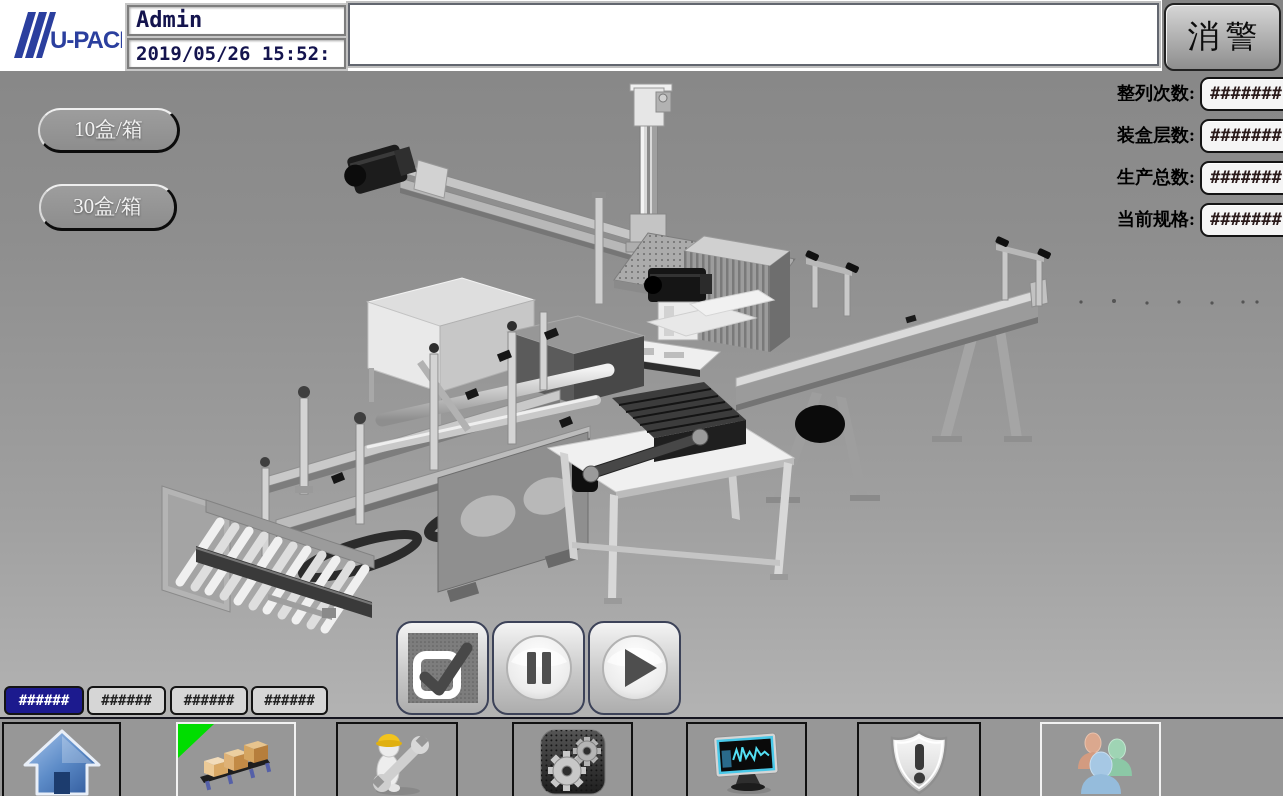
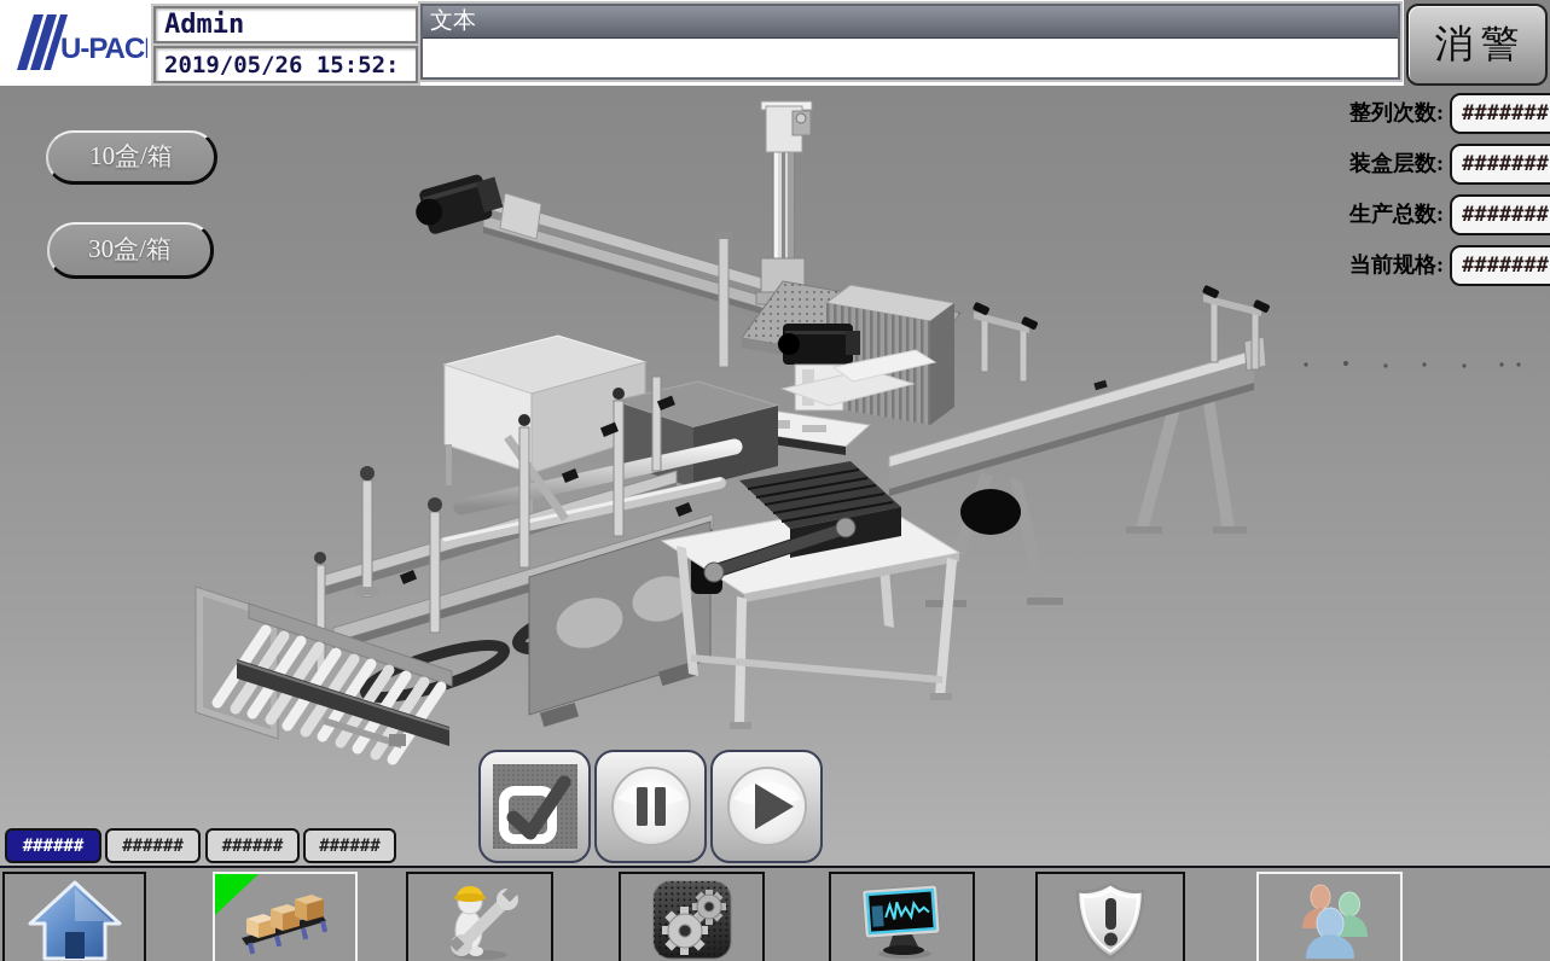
  U-PAC
  Admin
  2019/05/26 15:52:
+ 文本
  消警
  整列次数:
  #######
  装盒层数:
  #######
  生产总数:
  #######
  当前规格:
  #######
  10盒/箱
  30盒/箱
  ######
  ######
  ######
  ######
